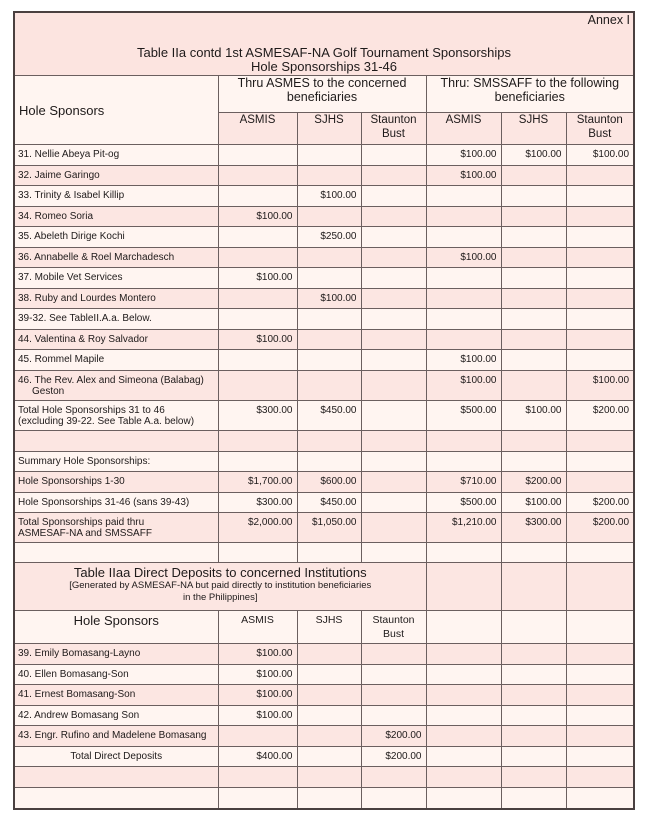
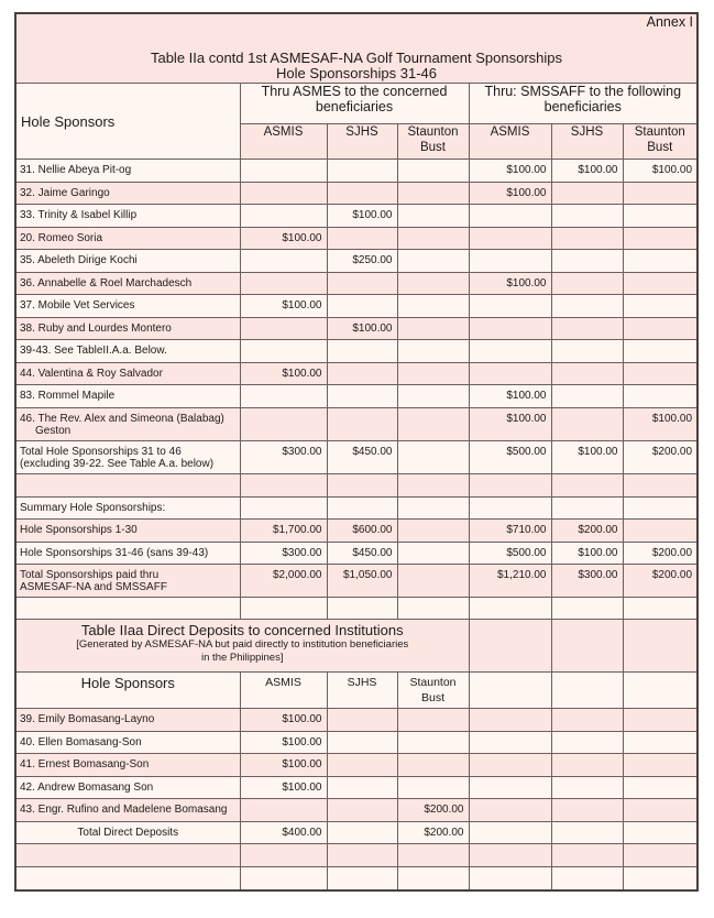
  Annex I Table IIa contd 1st ASMESAF-NA Golf Tournament Sponsorships Hole Sponsorships 31-46
  Hole Sponsors	Thru ASMES to the concerned beneficiaries	Thru: SMSSAFF to the following beneficiaries
  ASMIS	SJHS	Staunton Bust	ASMIS	SJHS	Staunton Bust
  31. Nellie Abeya Pit-og				$100.00	$100.00	$100.00
  32. Jaime Garingo				$100.00
  33. Trinity & Isabel Killip		$100.00
- 34. Romeo Soria	$100.00
+ 20. Romeo Soria	$100.00
  35. Abeleth Dirige Kochi		$250.00
  36. Annabelle & Roel Marchadesch				$100.00
  37. Mobile Vet Services	$100.00
  38. Ruby and Lourdes Montero		$100.00
- 39-32. See TableII.A.a. Below.
+ 39-43. See TableII.A.a. Below.
  44. Valentina & Roy Salvador	$100.00
- 45. Rommel Mapile				$100.00
+ 83. Rommel Mapile				$100.00
  46. The Rev. Alex and Simeona (Balabag)Geston				$100.00		$100.00
  Total Hole Sponsorships 31 to 46(excluding 39-22. See Table A.a. below)	$300.00	$450.00		$500.00	$100.00	$200.00
  Summary Hole Sponsorships:
  Hole Sponsorships 1-30	$1,700.00	$600.00		$710.00	$200.00
  Hole Sponsorships 31-46 (sans 39-43)	$300.00	$450.00		$500.00	$100.00	$200.00
  Total Sponsorships paid thruASMESAF-NA and SMSSAFF	$2,000.00	$1,050.00		$1,210.00	$300.00	$200.00
  Table IIaa Direct Deposits to concerned Institutions[Generated by ASMESAF-NA but paid directly to institution beneficiariesin the Philippines]
  Hole Sponsors	ASMIS	SJHS	Staunton Bust
  39. Emily Bomasang-Layno	$100.00
  40. Ellen Bomasang-Son	$100.00
  41. Ernest Bomasang-Son	$100.00
  42. Andrew Bomasang Son	$100.00
  43. Engr. Rufino and Madelene Bomasang			$200.00
  Total Direct Deposits	$400.00		$200.00
